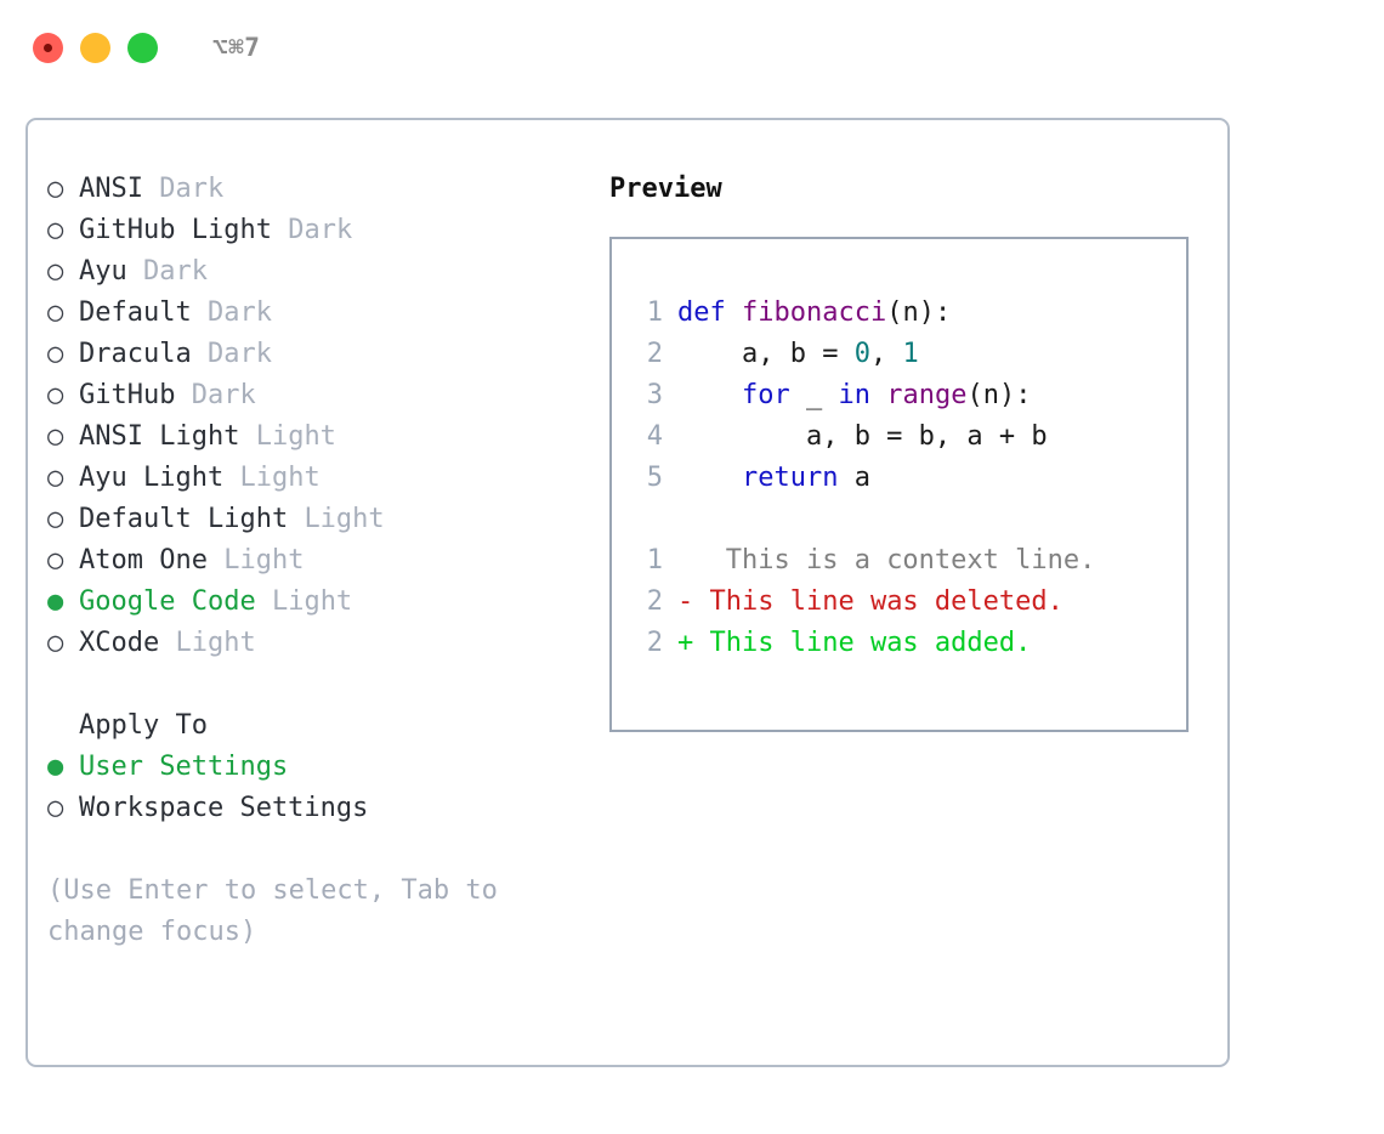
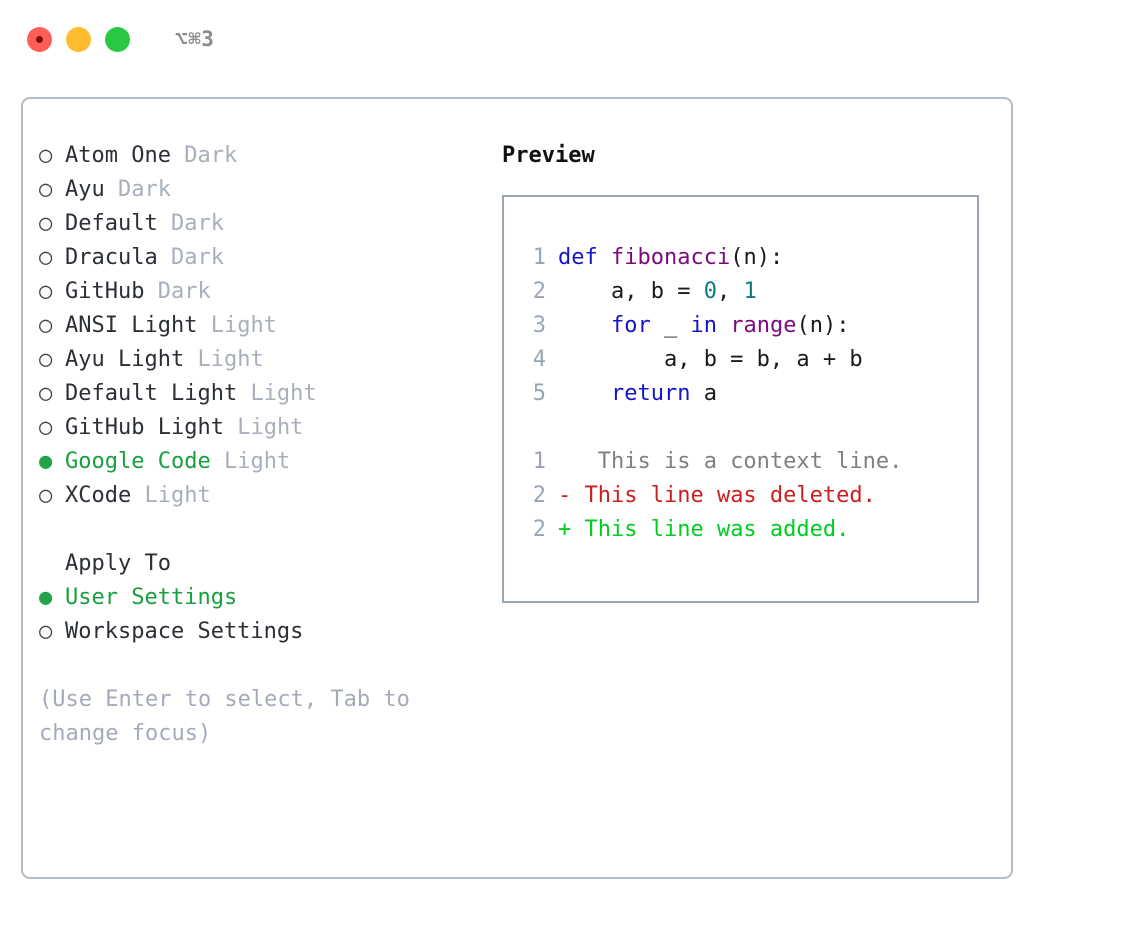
- ⌥⌘7
+ ⌥⌘3
- ○ ANSI Dark
- ○ GitHub Light Dark
+ ○ Atom One Dark
  ○ Ayu Dark
  ○ Default Dark
  ○ Dracula Dark
  ○ GitHub Dark
  ○ ANSI Light Light
  ○ Ayu Light Light
  ○ Default Light Light
- ○ Atom One Light
+ ○ GitHub Light Light
  ● Google Code Light
  ○ XCode Light
  Apply To
  ● User Settings
  ○ Workspace Settings
  (Use Enter to select, Tab to change focus)
  Preview
  1 def fibonacci(n):
  2 a, b = 0, 1
  3 for _ in range(n):
  4 a, b = b, a + b
  5 return a
  1 This is a context line.
  2 - This line was deleted.
  2 + This line was added.
